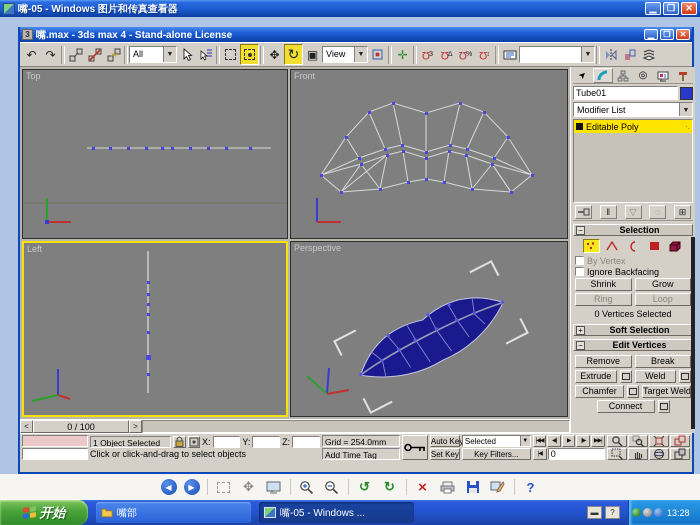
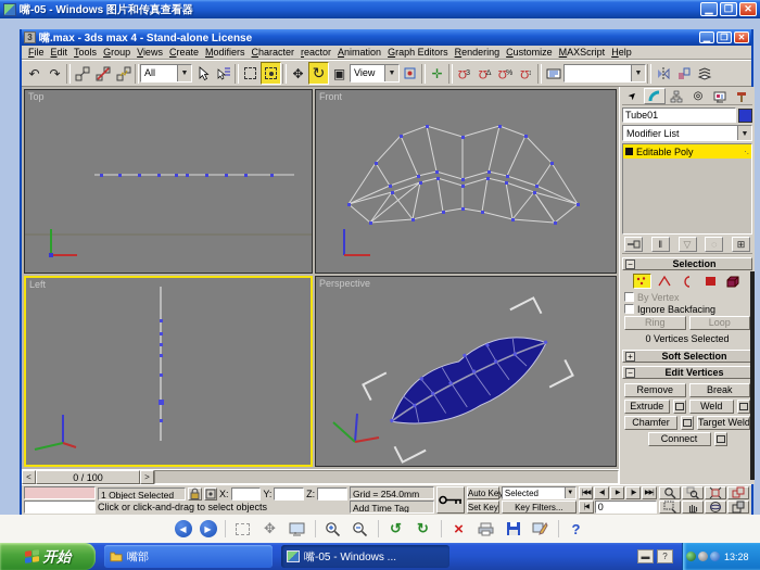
  嘴-05 - Windows 图片和传真查看器
  ▁
  ❐
  ✕
  3
  嘴.max - 3ds max 4 - Stand-alone License
  ▁
  ❐
  ✕
+ File
+ Edit
+ Tools
+ Group
+ Views
+ Create
+ Modifiers
+ Character
+ reactor
+ Animation
+ Graph Editors
+ Rendering
+ Customize
+ MAXScript
+ Help
  ↶
  ↷
  All
  ✥
  ↻
  ▣
  View
  ✛
  Top
  Front
  Left
  Perspective
  <
  0 / 100
  >
  ◎
  Tube01
  Modifier List
  Editable Poly
  ·.
  ‖
  ▽
  ⊞
  −
  Selection
  By Vertex
  Ignore Backfacing
- Shrink
- Grow
  Ring
  Loop
  0 Vertices Selected
  +
  Soft Selection
  −
  Edit Vertices
  Remove
  Break
  Extrude
  Weld
  Chamfer
  Target Weld
  Connect
  1 Object Selected
  X:
  Y:
  Z:
  Click or click-and-drag to select objects
  Grid = 254.0mm
  Add Time Tag
  Auto Ke
  Selected
  Set Key
  Key Filters...
  0
  ◀
  ▶
  ✥
  ↺
  ↻
  ×
  ?
  开始
  嘴部
  嘴-05 - Windows ...
  ▬
  ?
  13:28
